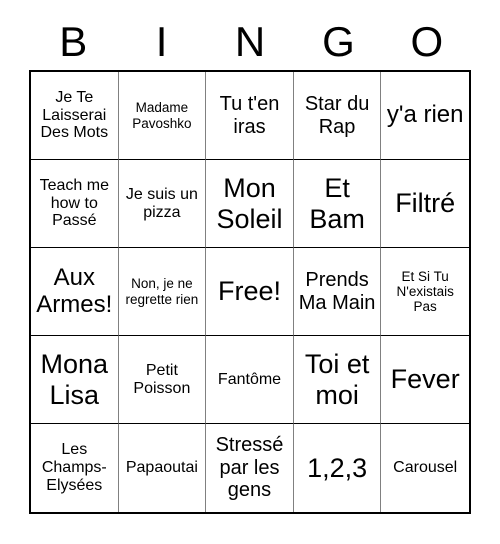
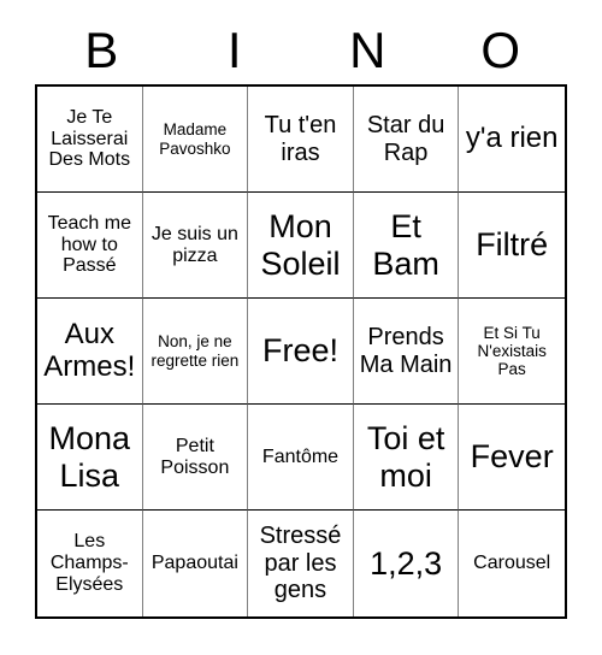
  B
  I
  N
- G
  O
  Je Te Laisserai Des Mots
  Madame Pavoshko
  Tu t'en iras
  Star du Rap
  y'a rien
  Teach me how to Passé
  Je suis un pizza
  Mon Soleil
  Et Bam
  Filtré
  Aux Armes!
  Non, je ne regrette rien
  Free!
  Prends Ma Main
  Et Si Tu N'existais Pas
  Mona Lisa
  Petit Poisson
  Fantôme
  Toi et moi
  Fever
  Les Champs-Elysées
  Papaoutai
  Stressé par les gens
  1,2,3
  Carousel
